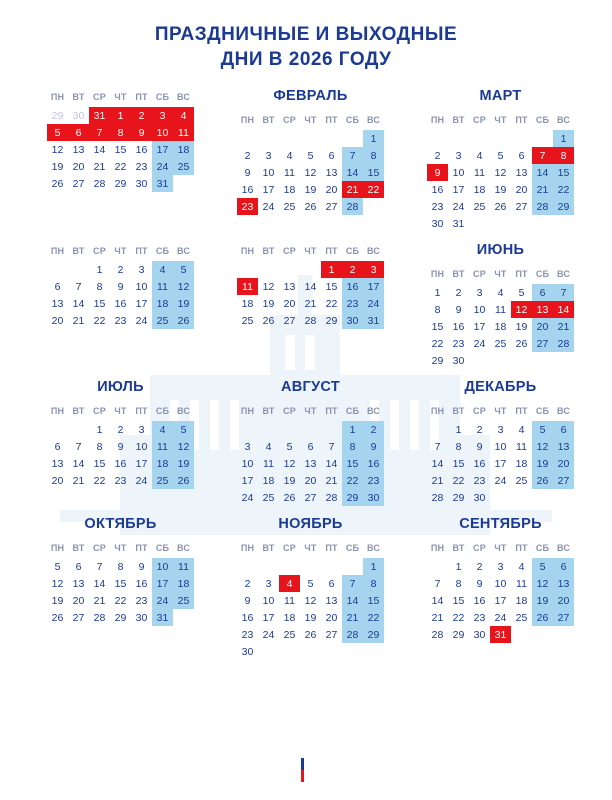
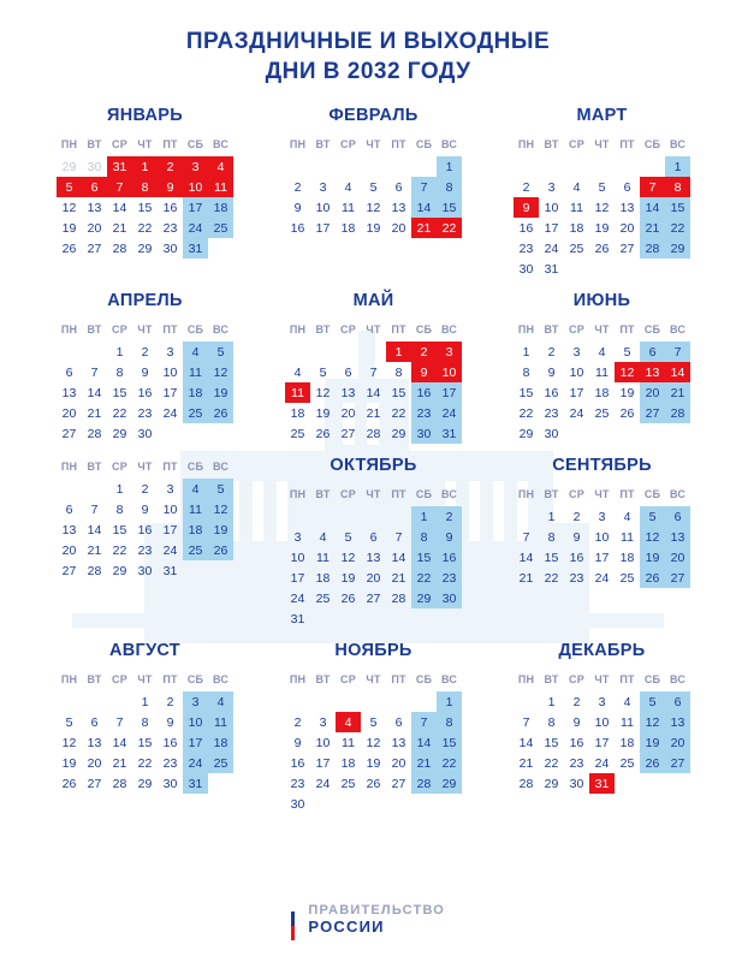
  ПРАЗДНИЧНЫЕ И ВЫХОДНЫЕ
- ДНИ В 2026 ГОДУ
+ ДНИ В 2032 ГОДУ
+ ЯНВАРЬ
  ПН	ВТ	СР	ЧТ	ПТ	СБ	ВС
  29	30	31	1	2	3	4
  5	6	7	8	9	10	11
  12	13	14	15	16	17	18
  19	20	21	22	23	24	25
  26	27	28	29	30	31
  ФЕВРАЛЬ
  ПН	ВТ	СР	ЧТ	ПТ	СБ	ВС
  						1
  2	3	4	5	6	7	8
  9	10	11	12	13	14	15
  16	17	18	19	20	21	22
- 23	24	25	26	27	28
  МАРТ
  ПН	ВТ	СР	ЧТ	ПТ	СБ	ВС
  						1
  2	3	4	5	6	7	8
  9	10	11	12	13	14	15
  16	17	18	19	20	21	22
  23	24	25	26	27	28	29
  30	31
+ АПРЕЛЬ
  ПН	ВТ	СР	ЧТ	ПТ	СБ	ВС
  		1	2	3	4	5
  6	7	8	9	10	11	12
  13	14	15	16	17	18	19
  20	21	22	23	24	25	26
+ 27	28	29	30
+ МАЙ
  ПН	ВТ	СР	ЧТ	ПТ	СБ	ВС
  				1	2	3
+ 4	5	6	7	8	9	10
  11	12	13	14	15	16	17
  18	19	20	21	22	23	24
  25	26	27	28	29	30	31
  ИЮНЬ
  ПН	ВТ	СР	ЧТ	ПТ	СБ	ВС
  1	2	3	4	5	6	7
  8	9	10	11	12	13	14
  15	16	17	18	19	20	21
  22	23	24	25	26	27	28
  29	30
- ИЮЛЬ
  ПН	ВТ	СР	ЧТ	ПТ	СБ	ВС
  		1	2	3	4	5
  6	7	8	9	10	11	12
  13	14	15	16	17	18	19
  20	21	22	23	24	25	26
+ 27	28	29	30	31
- АВГУСТ
+ ОКТЯБРЬ
  ПН	ВТ	СР	ЧТ	ПТ	СБ	ВС
  					1	2
  3	4	5	6	7	8	9
  10	11	12	13	14	15	16
  17	18	19	20	21	22	23
  24	25	26	27	28	29	30
+ 31
- ДЕКАБРЬ
+ СЕНТЯБРЬ
  ПН	ВТ	СР	ЧТ	ПТ	СБ	ВС
  	1	2	3	4	5	6
  7	8	9	10	11	12	13
  14	15	16	17	18	19	20
  21	22	23	24	25	26	27
- 28	29	30
- ОКТЯБРЬ
+ АВГУСТ
  ПН	ВТ	СР	ЧТ	ПТ	СБ	ВС
+ 			1	2	3	4
  5	6	7	8	9	10	11
  12	13	14	15	16	17	18
  19	20	21	22	23	24	25
  26	27	28	29	30	31
  НОЯБРЬ
  ПН	ВТ	СР	ЧТ	ПТ	СБ	ВС
  						1
  2	3	4	5	6	7	8
  9	10	11	12	13	14	15
  16	17	18	19	20	21	22
  23	24	25	26	27	28	29
  30
- СЕНТЯБРЬ
+ ДЕКАБРЬ
  ПН	ВТ	СР	ЧТ	ПТ	СБ	ВС
  	1	2	3	4	5	6
  7	8	9	10	11	12	13
  14	15	16	17	18	19	20
  21	22	23	24	25	26	27
  28	29	30	31
+ ПРАВИТЕЛЬСТВО
+ РОССИИ
